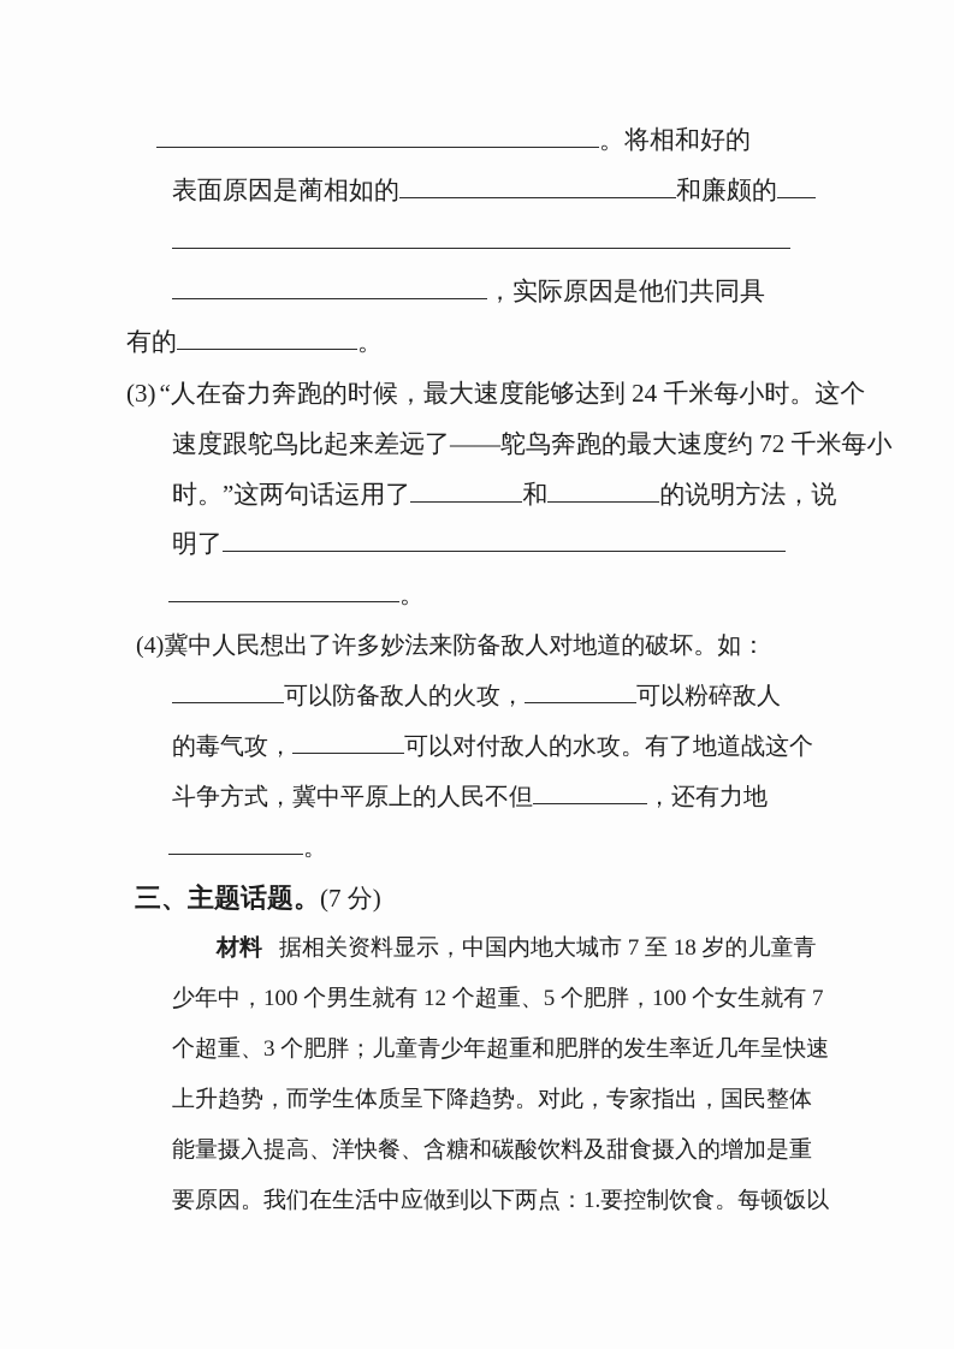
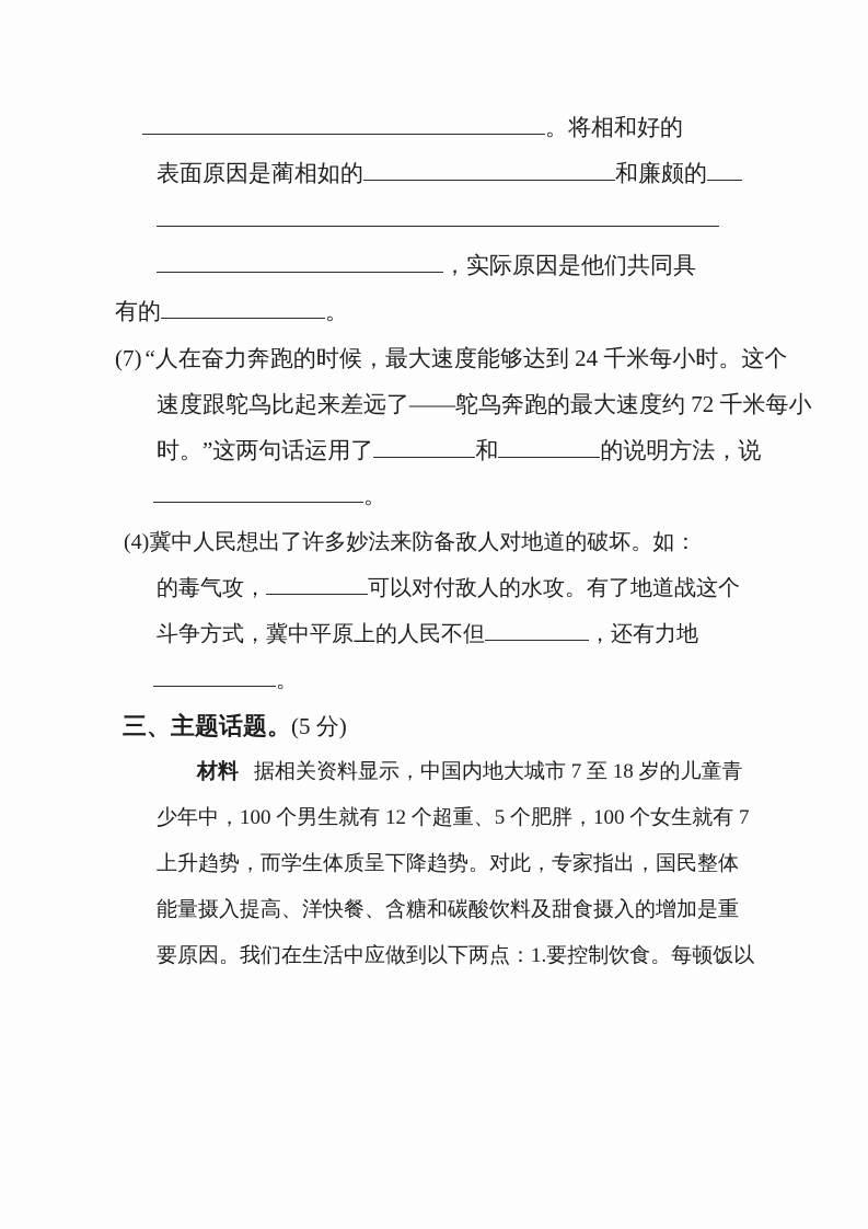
  。将相和好的
  表面原因是蔺相如的 和廉颇的
  ，实际原因是他们共同具
  有的 。
- (3) “人在奋力奔跑的时候，最大速度能够达到 24 千米每小时。这个
+ (7) “人在奋力奔跑的时候，最大速度能够达到 24 千米每小时。这个
  速度跟鸵鸟比起来差远了——鸵鸟奔跑的最大速度约 72 千米每小
  时。”这两句话运用了 和 的说明方法，说
- 明了
  。
  (4)冀中人民想出了许多妙法来防备敌人对地道的破坏。如：
- 可以防备敌人的火攻， 可以粉碎敌人
  的毒气攻， 可以对付敌人的水攻。有了地道战这个
  斗争方式，冀中平原上的人民不但 ，还有力地
  。
- 三、主题话题。(7 分)
+ 三、主题话题。(5 分)
  材料 据相关资料显示，中国内地大城市 7 至 18 岁的儿童青
  少年中，100 个男生就有 12 个超重、5 个肥胖，100 个女生就有 7
- 个超重、3 个肥胖；儿童青少年超重和肥胖的发生率近几年呈快速
  上升趋势，而学生体质呈下降趋势。对此，专家指出，国民整体
  能量摄入提高、洋快餐、含糖和碳酸饮料及甜食摄入的增加是重
  要原因。我们在生活中应做到以下两点：1.要控制饮食。每顿饭以
